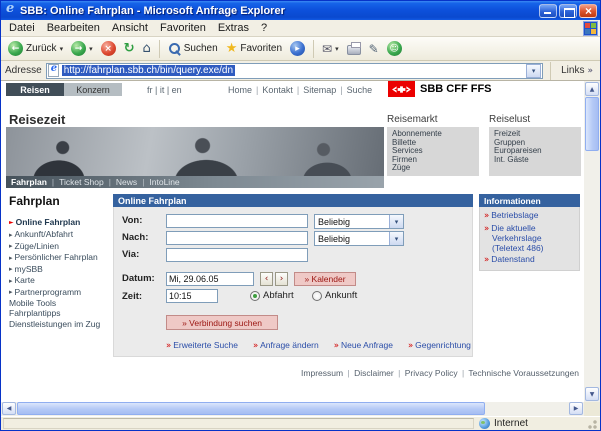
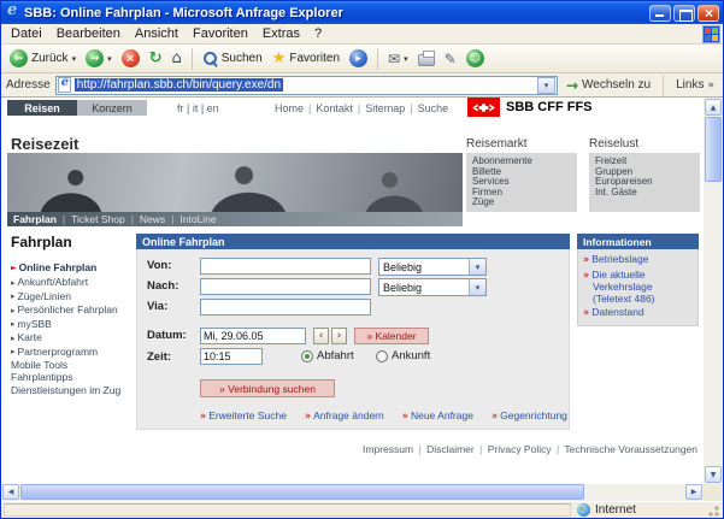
  SBB: Online Fahrplan - Microsoft Anfrage Explorer
  Datei
  Bearbeiten
  Ansicht
  Favoriten
  Extras
  ?
  ←
  Zurück
  →
  ×
  Suchen
  Favoriten
  Adresse
  http://fahrplan.sbb.ch/bin/query.exe/dn
+ Wechseln zu
  Links
  Reisen
  Konzern
  fr | it | en
  Home
  |
  Kontakt
  |
  Sitemap
  |
  Suche
  SBB CFF FFS
  Reisezeit
  Reisemarkt
  Abonnemente
  Billette
  Services
  Firmen
  Züge
  Reiselust
  Freizeit
  Gruppen
  Europareisen
  Int. Gäste
  Fahrplan
  |
  Ticket Shop
  |
  News
  |
  IntoLine
  Fahrplan
  Online Fahrplan
  Ankunft/Abfahrt
  Züge/Linien
  Persönlicher Fahrplan
  mySBB
  Karte
  Partnerprogramm
  Mobile Tools
  Fahrplantipps
  Dienstleistungen im Zug
  Online Fahrplan
  Von:
  Beliebig
  Nach:
  Beliebig
  Via:
  Datum:
  Mi, 29.06.05
  ‹
  ›
  » Kalender
  Zeit:
  10:15
  Abfahrt
  Ankunft
  » Verbindung suchen
  » Erweiterte Suche
  » Anfrage ändern
  » Neue Anfrage
  » Gegenrichtung
  Informationen
  » Betriebslage
  » Die aktuelle Verkehrslage (Teletext 486)
  » Datenstand
  Impressum | Disclaimer | Privacy Policy | Technische Voraussetzungen
  Internet
